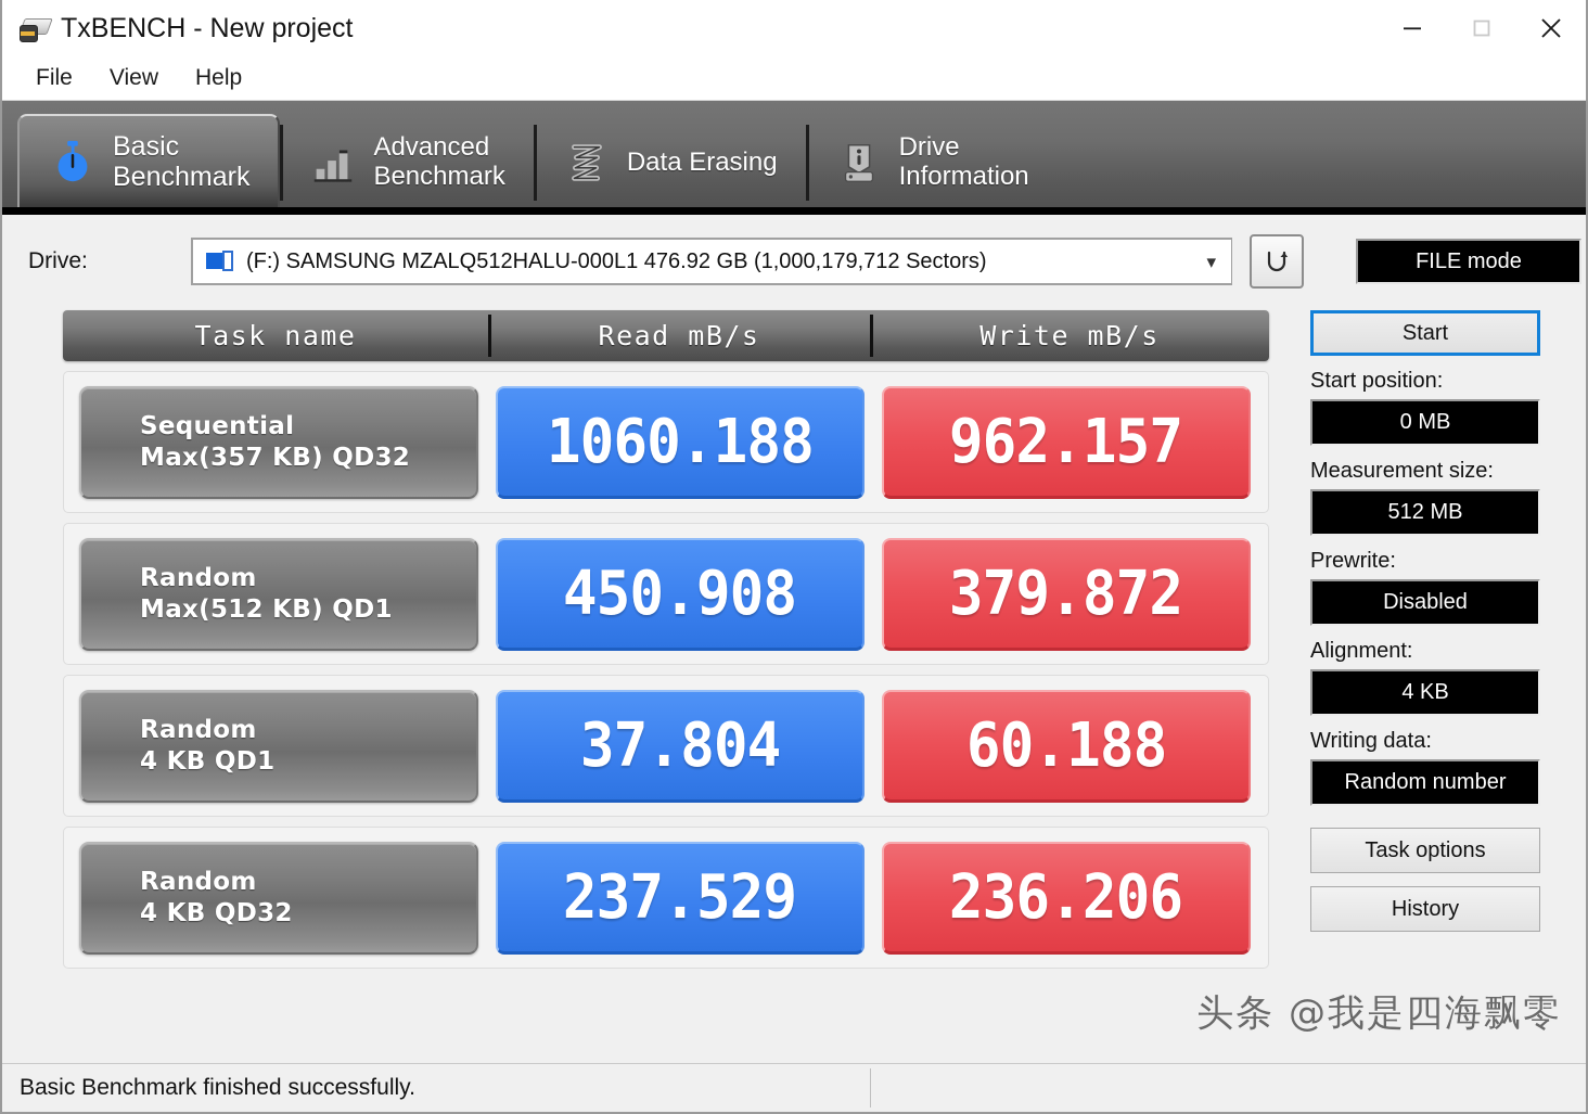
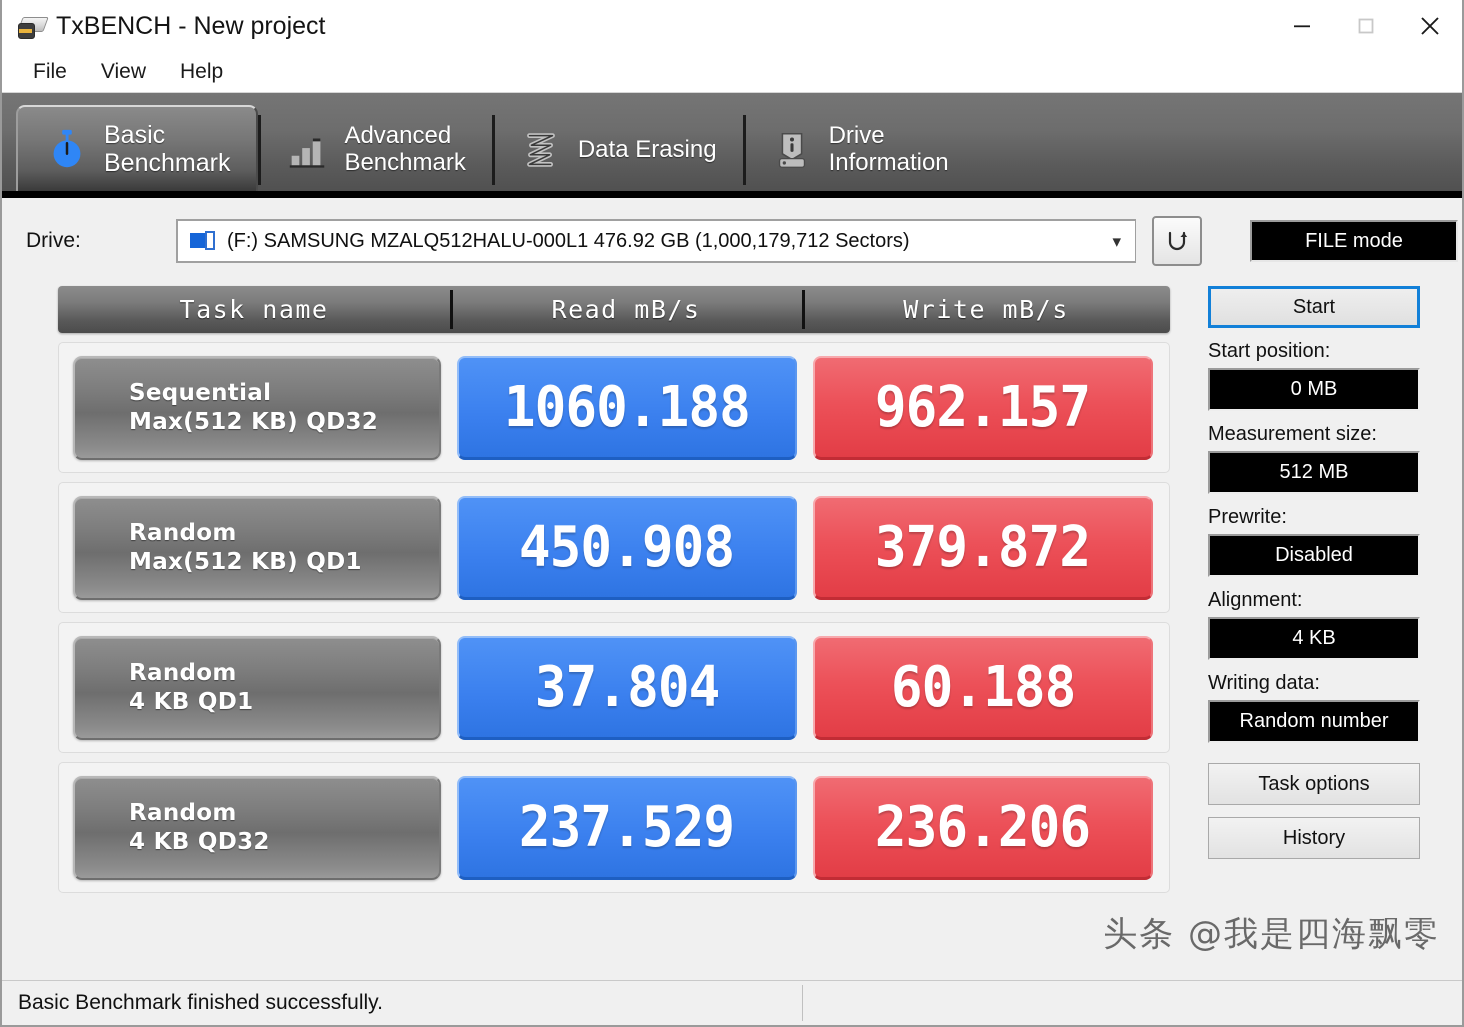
  TxBENCH - New project
  File
  View
  Help
  Basic
  Benchmark
  Advanced
  Benchmark
  Data Erasing
  Drive
  Information
  Drive:
  (F:) SAMSUNG MZALQ512HALU-000L1 476.92 GB (1,000,179,712 Sectors)
  ▾
  FILE mode
  Task name
  Read mB/s
  Write mB/s
  Sequential
- Max(357 KB) QD32
+ Max(512 KB) QD32
  1060.188
  962.157
  Random
  Max(512 KB) QD1
  450.908
  379.872
  Random
  4 KB QD1
  37.804
  60.188
  Random
  4 KB QD32
  237.529
  236.206
  Start
  Start position:
  0 MB
  Measurement size:
  512 MB
  Prewrite:
  Disabled
  Alignment:
  4 KB
  Writing data:
  Random number
  Task options
  History
  头条 @我是四海飘零
  Basic Benchmark finished successfully.
